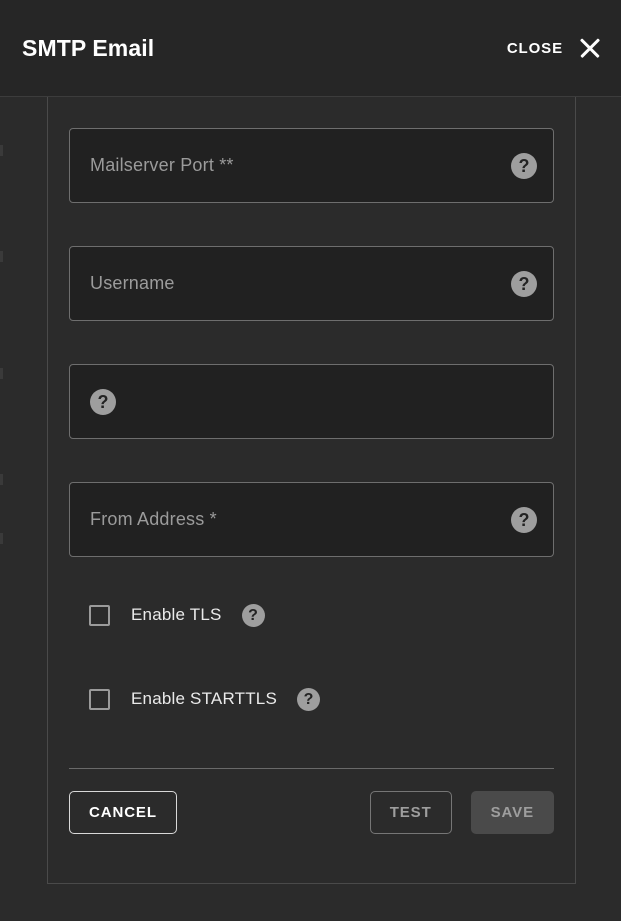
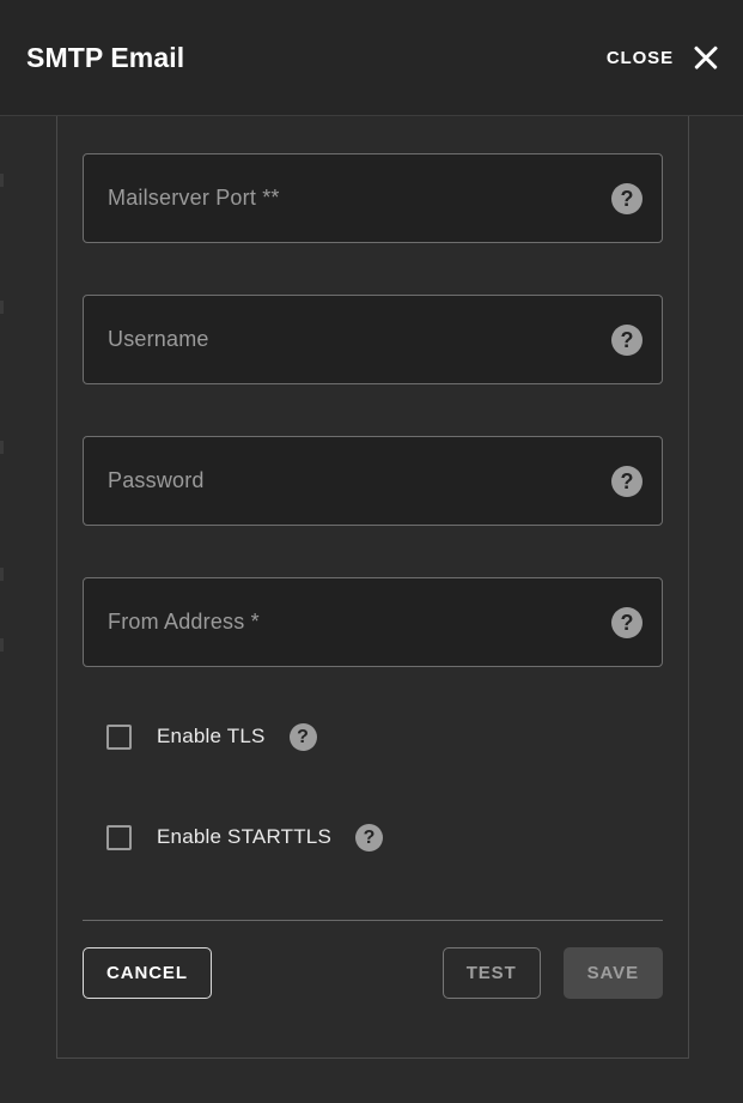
  SMTP Email
  CLOSE
  Mailserver Port **
  ?
  Username
  ?
+ Password
  ?
  From Address *
  ?
  Enable TLS
  ?
  Enable STARTTLS
  ?
  CANCEL
  TEST
  SAVE
